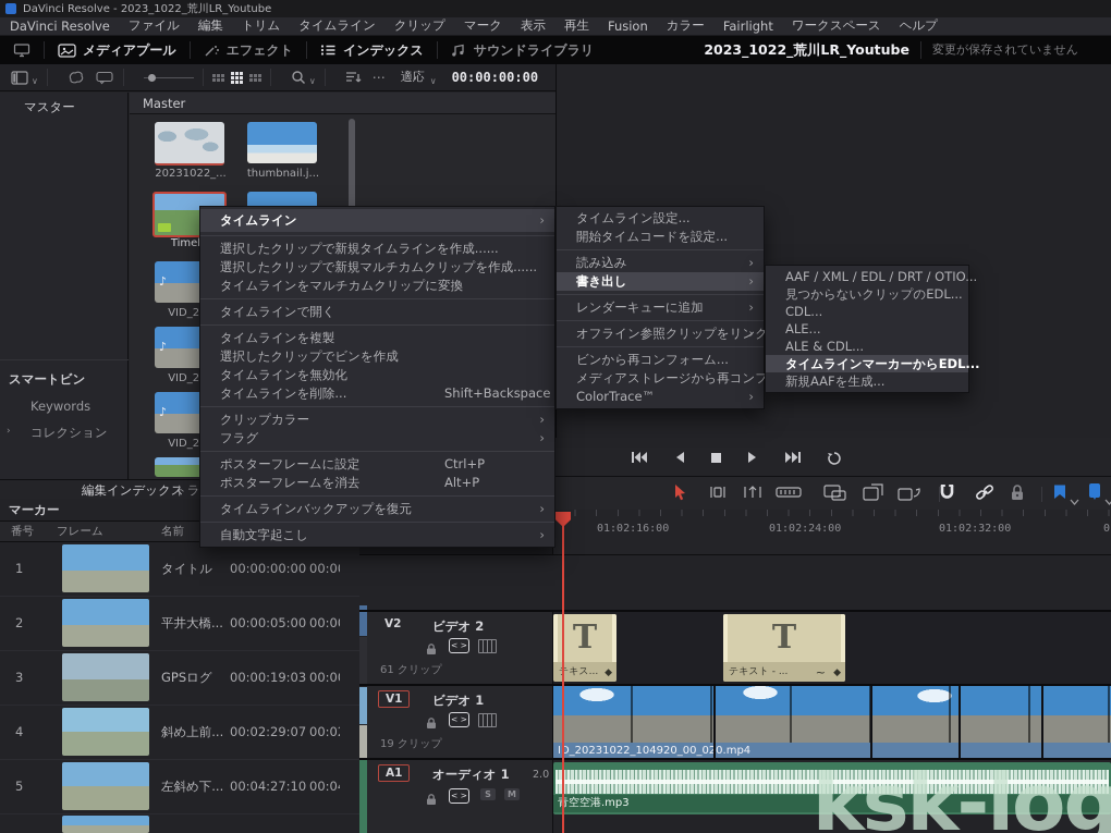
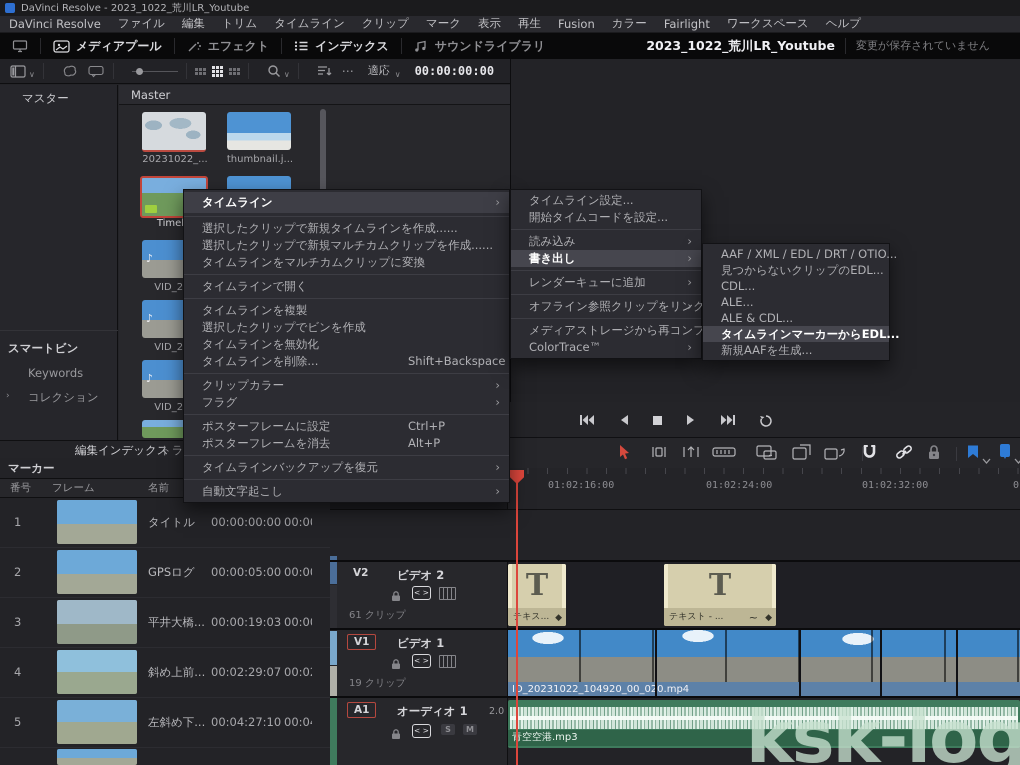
  DaVinci Resolve - 2023_1022_荒川LR_Youtube
  DaVinci Resolve
  ファイル
  編集
  トリム
  タイムライン
  クリップ
  マーク
  表示
  再生
  Fusion
  カラー
  Fairlight
  ワークスペース
  ヘルプ
  メディアプール
  エフェクト
  インデックス
  サウンドライブラリ
  2023_1022_荒川LR_Youtube
  変更が保存されていません
  適応
  00:00:00:00
  マスター
  スマートビン
  Keywords
  ›
  コレクション
  Master
  20231022_...
  thumbnail.j...
  VID_2
  VID_2
  VID_2
  編集インデックス
  トラ
  マーカー
  番号
  フレーム
  名前
  1
  タイトル
  00:00:00:00
  00:0
  2
- 平井大橋...
+ GPSログ
  00:00:05:00
  00:0
  3
- GPSログ
+ 平井大橋...
  00:00:19:03
  00:0
  4
  斜め上前...
  00:02:29:07
  00:0
  5
  左斜め下...
  00:04:27:10
  00:0
  01:02:16:00
  01:02:24:00
  01:02:32:00
  V2
  ビデオ 2
  61 クリップ
  T
  キス...
  ◆
  T
  テキスト - ...
  ~
  ◆
  V1
  ビデオ 1
  19 クリップ
  ID_20231022_104920_00_020.mp4
  A1
  オーディオ 1
  2.0
  S
  M
  空空港.mp3
  ksk-log
  タイムライン
  選択したクリップで新規タイムラインを作成......
  選択したクリップで新規マルチカムクリップを作成......
  タイムラインをマルチカムクリップに変換
  タイムラインで開く
  タイムラインを複製
  選択したクリップでビンを作成
  タイムラインを無効化
  タイムラインを削除...
  Shift+Backspace
  クリップカラー
  フラグ
  ポスターフレームに設定
  Ctrl+P
  ポスターフレームを消去
  Alt+P
  タイムラインバックアップを復元
  自動文字起こし
  タイムライン設定...
  開始タイムコードを設定...
  読み込み
  書き出し
  レンダーキューに追加
  オフライン参照クリップをリンク
- ビンから再コンフォーム...
  メディアストレージから再コンフ
  ColorTrace™
  AAF / XML / EDL / DRT / OTIO...
  見つからないクリップのEDL...
  CDL...
  ALE...
  ALE & CDL...
  タイムラインマーカーからEDL...
  新規AAFを生成...
